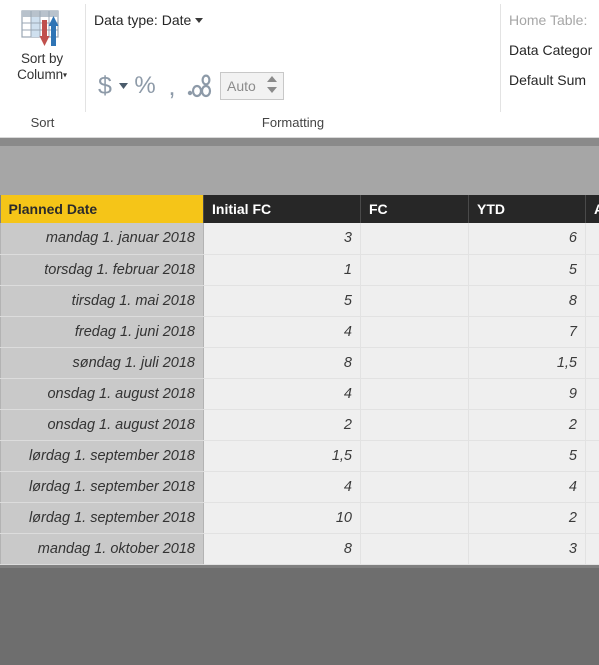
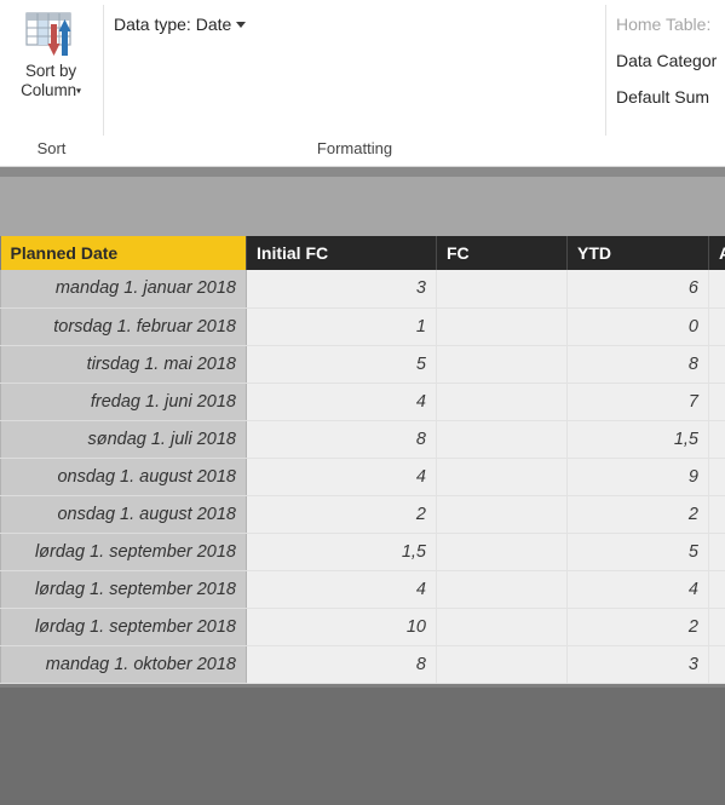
  Sort by
  Column▾
  Sort
  Data type: Date
- $
- %
- ,
- Auto
  Formatting
  Home Table:
  Data Categor
  Default Sum
  Planned Date	Initial FC	FC	YTD
  mandag 1. januar 2018	3		6
- torsdag 1. februar 2018	1		5
+ torsdag 1. februar 2018	1		0
  tirsdag 1. mai 2018	5		8
  fredag 1. juni 2018	4		7
  søndag 1. juli 2018	8		1,5
  onsdag 1. august 2018	4		9
  onsdag 1. august 2018	2		2
  lørdag 1. september 2018	1,5		5
  lørdag 1. september 2018	4		4
  lørdag 1. september 2018	10		2
  mandag 1. oktober 2018	8		3
